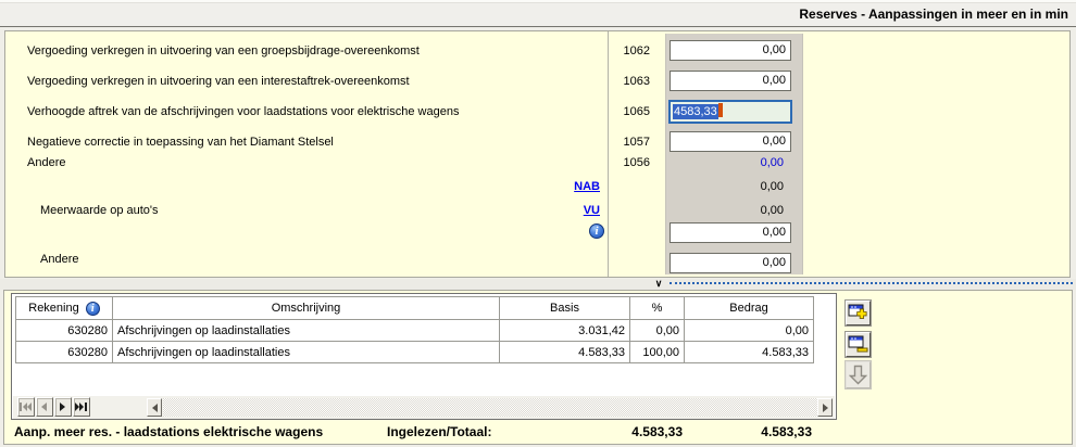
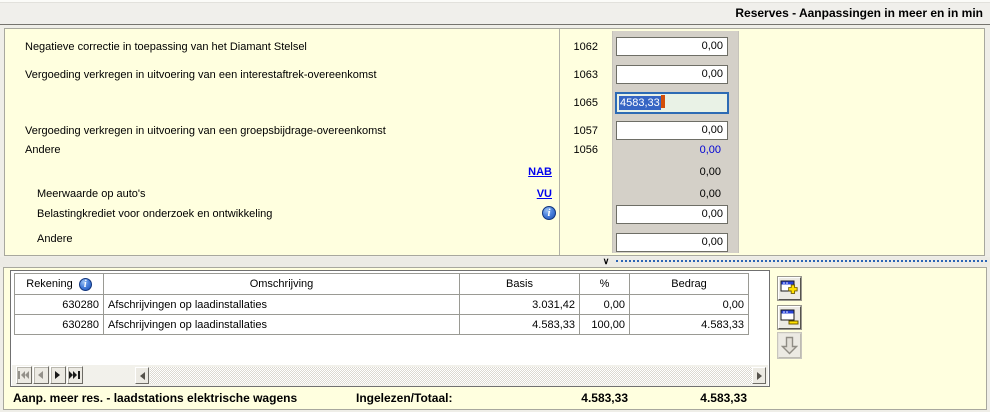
  Reserves - Aanpassingen in meer en in min
- Vergoeding verkregen in uitvoering van een groepsbijdrage-overeenkomst
+ Negatieve correctie in toepassing van het Diamant Stelsel
  Vergoeding verkregen in uitvoering van een interestaftrek-overeenkomst
- Verhoogde aftrek van de afschrijvingen voor laadstations voor elektrische wagens
- Negatieve correctie in toepassing van het Diamant Stelsel
+ Vergoeding verkregen in uitvoering van een groepsbijdrage-overeenkomst
  Andere
  Meerwaarde op auto's
+ Belastingkrediet voor onderzoek en ontwikkeling
  Andere
  1062
  1063
  1065
  1057
  1056
  NAB
  VU
  0,00
  0,00
  4583,33
  0,00
  0,00
  0,00
  0,00
  0,00
  0,00
  Rekening	Omschrijving	Basis	%	Bedrag
  630280	Afschrijvingen op laadinstallaties	3.031,42	0,00	0,00
  630280	Afschrijvingen op laadinstallaties	4.583,33	100,00	4.583,33
  Aanp. meer res. - laadstations elektrische wagens
  Ingelezen/Totaal:
  4.583,33
  4.583,33
